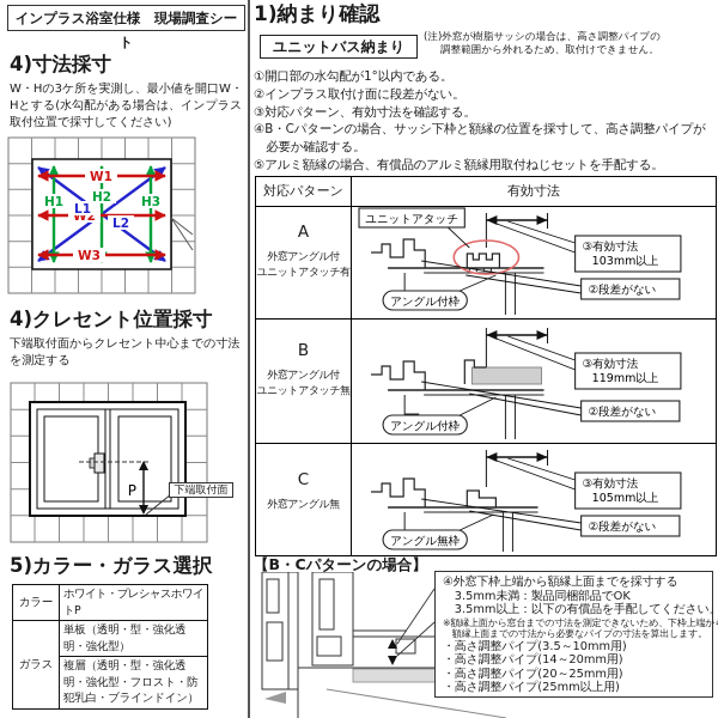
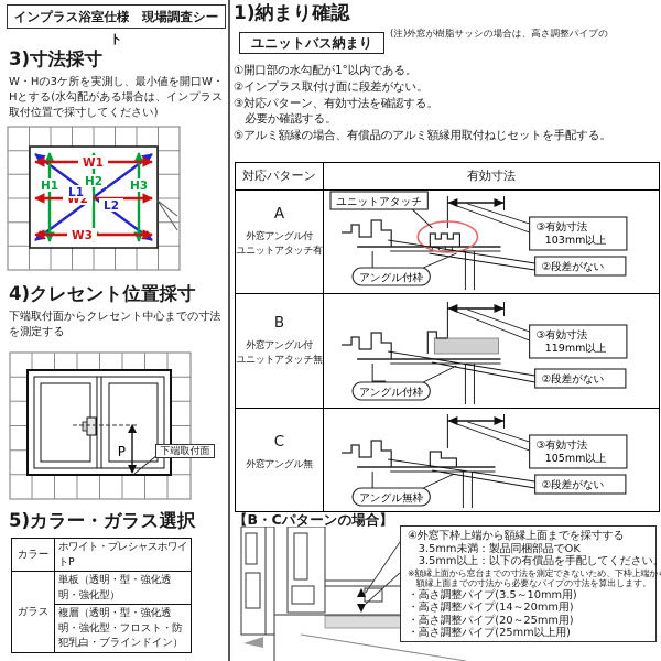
  インプラス浴室仕様 現場調査シート
  1)納まり確認
- 4)寸法採寸
+ 3)寸法採寸
  W・Hの3ケ所を実測し、最小値を開口W・Hとする(水勾配がある場合は、インプラス取付位置で採寸してください)
  W1
  W2
  W3
  H1
  H2
  H3
  L1
  L2
  4)クレセント位置採寸
  下端取付面からクレセント中心までの寸法を測定する
  P
  下端取付面
  5)カラー・ガラス選択
  カラー	ホワイト・プレシャスホワイトP
  ガラス	単板（透明・型・強化透明・強化型）
  複層（透明・型・強化透明・強化型・フロスト・防犯乳白・ブラインドイン）
  ユニットバス納まり
  (注)外窓が樹脂サッシの場合は、高さ調整パイプの
- 調整範囲から外れるため、取付けできません。
  ①開口部の水勾配が1°以内である。
  ②インプラス取付け面に段差がない。
  ③対応パターン、有効寸法を確認する。
- ④B・Cパターンの場合、サッシ下枠と額縁の位置を採寸して、高さ調整パイプが
  必要か確認する。
  ⑤アルミ額縁の場合、有償品のアルミ額縁用取付ねじセットを手配する。
  対応パターン
  有効寸法
  A
  外窓アングル付
  ユニットアタッチ有
  ユニットアタッチ
  ③有効寸法
  103mm以上
  ②段差がない
  アングル付枠
  B
  外窓アングル付
  ユニットアタッチ無
  ③有効寸法
  119mm以上
  ②段差がない
  アングル付枠
  C
  外窓アングル無
  ③有効寸法
  105mm以上
  ②段差がない
  アングル無枠
  【B・Cパターンの場合】
  ④外窓下枠上端から額縁上面までを採寸する
  3.5mm未満：製品同梱部品でOK
  3.5mm以上：以下の有償品を手配してください。
  ※額縁上面から窓台までの寸法を測定できないため、下枠上端か
  額縁上面までの寸法から必要なパイプの寸法を算出します。
  ・高さ調整パイプ(3.5～10mm用)
  ・高さ調整パイプ(14～20mm用)
  ・高さ調整パイプ(20～25mm用)
  ・高さ調整パイプ(25mm以上用)
